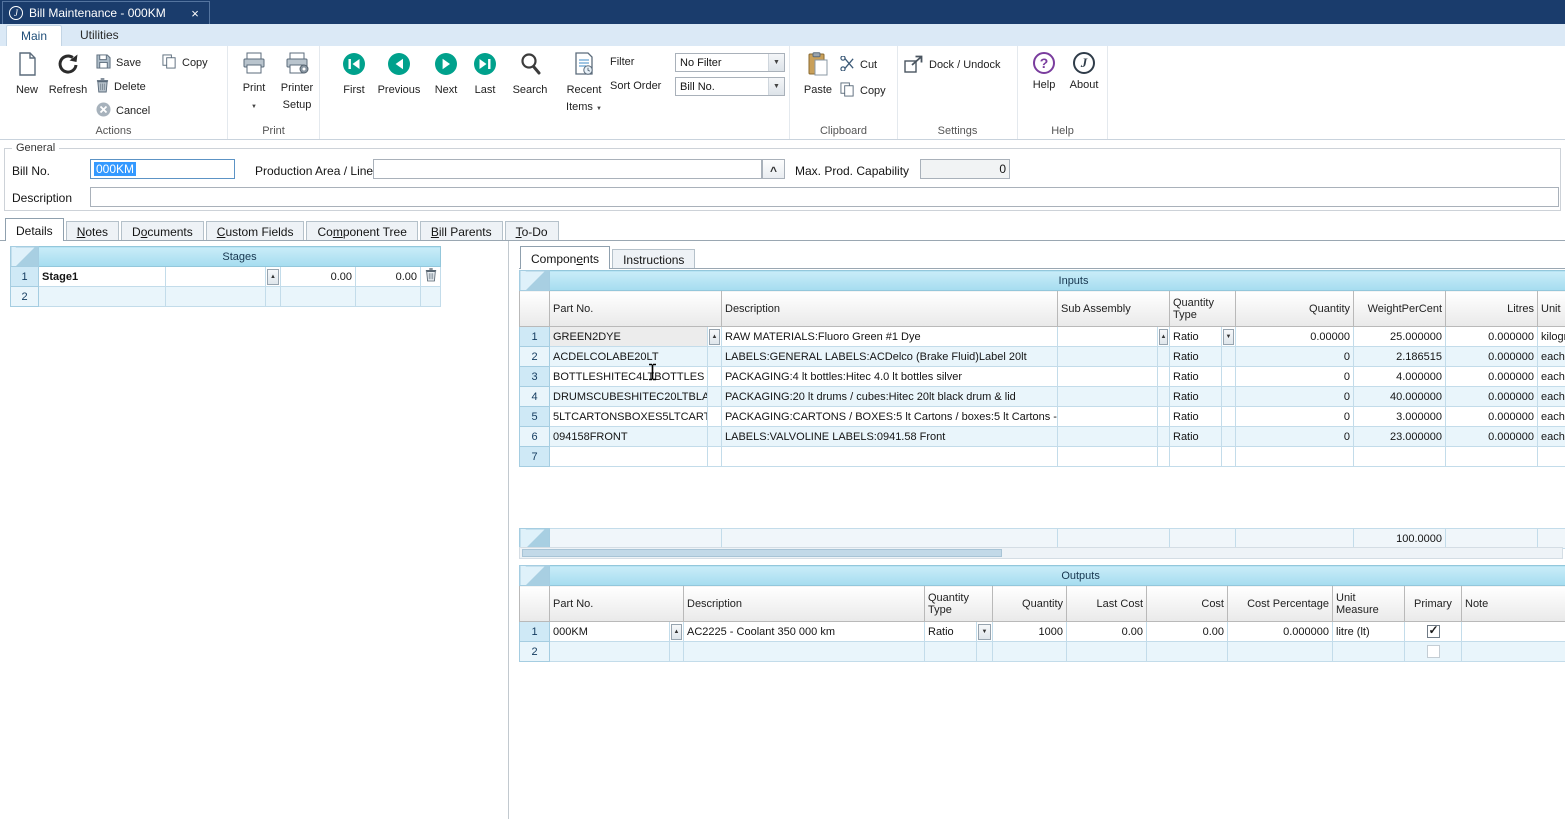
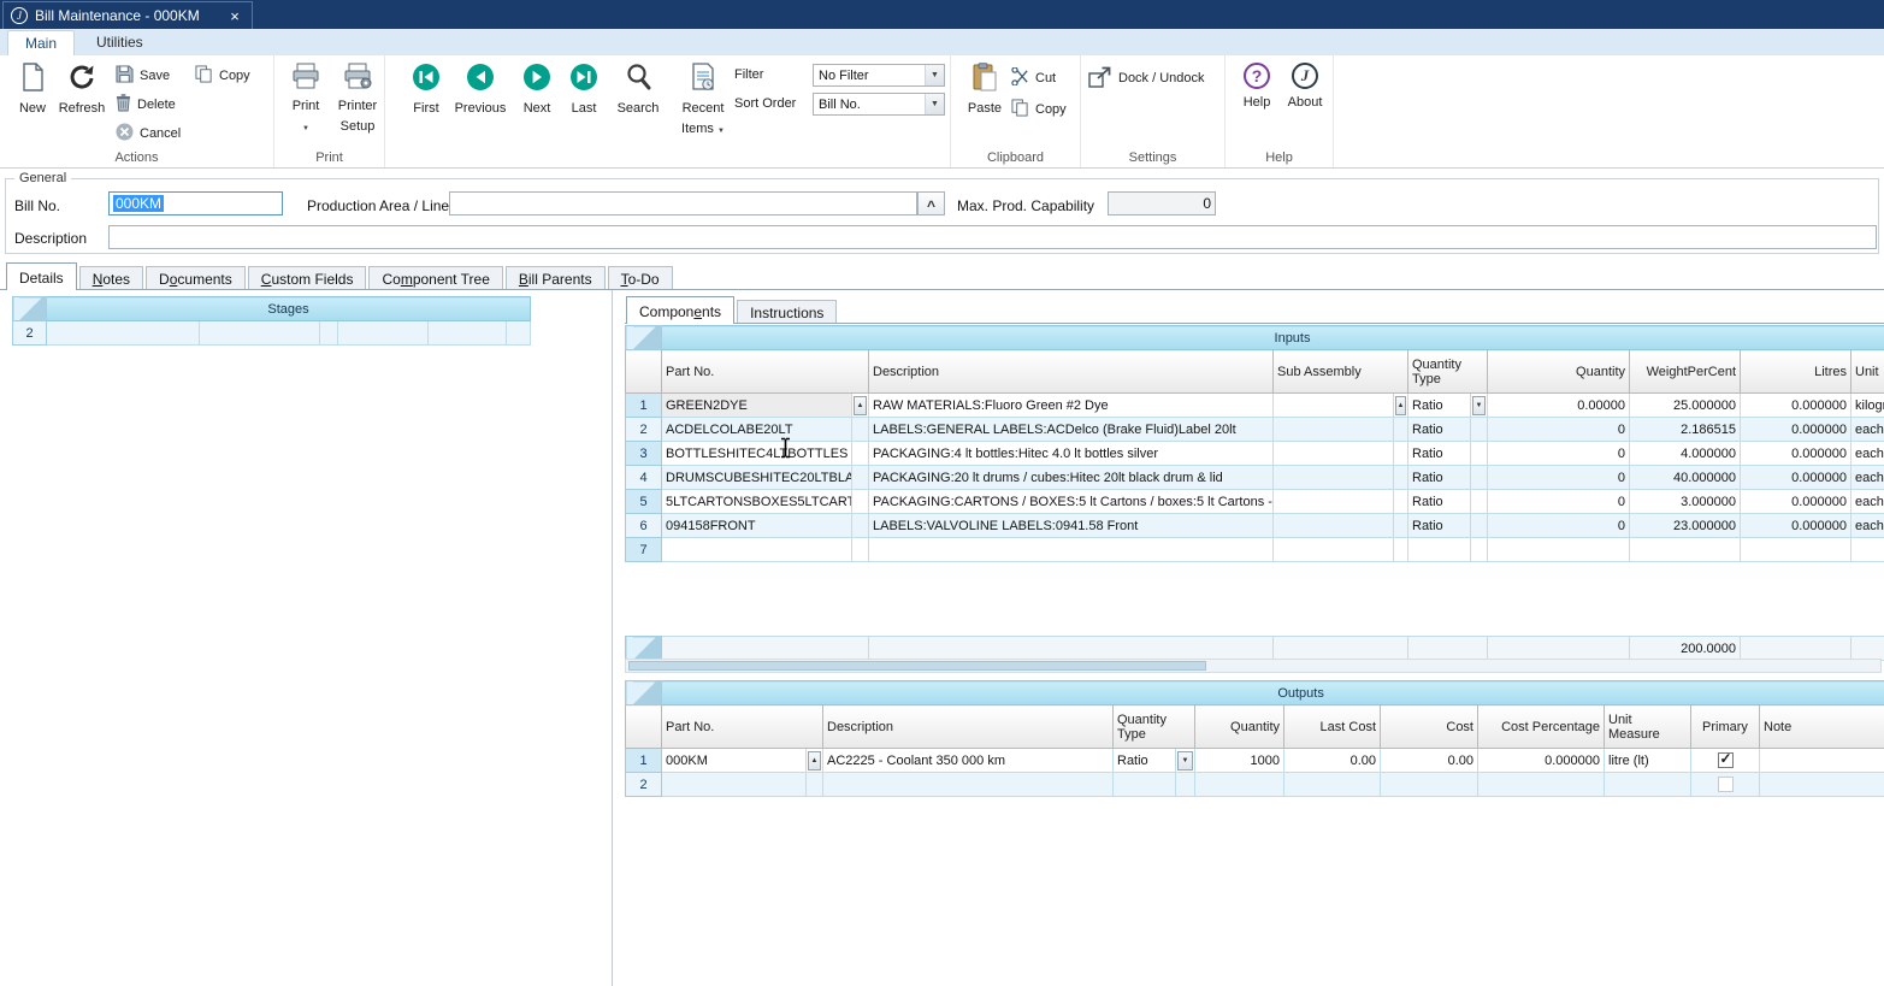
  Bill Maintenance - 000KM
  ×
  Main
  Utilities
  New
  Refresh
  Save
  Delete
  Cancel
  Copy
  Actions
  Print
  Printer
  Setup
  Print
  First
  Previous
  Next
  Last
  Search
  Recent
  Items
  Filter
  Sort Order
  No Filter
  Bill No.
  Paste
  Cut
  Copy
  Clipboard
  Dock / Undock
  Settings
  ?
  Help
  About
  Help
  General
  Bill No.
  000KM
  Production Area / Line
  Max. Prod. Capability
  0
  Description
  Details
  Notes
  Documents
  Custom Fields
  Component Tree
  Bill Parents
  To-Do
  	Stages
- 1	Stage1			0.00	0.00
  2
  Components
  Instructions
  	Inputs
  	Part No.	Description	Sub Assembly	Quantity Type	Quantity	WeightPerCent	Litres	Unit
- 1	GREEN2DYE		RAW MATERIALS:Fluoro Green #1 Dye			Ratio		0.00000	25.000000	0.000000	kilog
+ 1	GREEN2DYE		RAW MATERIALS:Fluoro Green #2 Dye			Ratio		0.00000	25.000000	0.000000	kilog
  2	ACDELCOLABE20LT		LABELS:GENERAL LABELS:ACDelco (Brake Fluid)Label 20lt			Ratio		0	2.186515	0.000000	each
  3	BOTTLESHITEC4LTBOTTLES		PACKAGING:4 lt bottles:Hitec 4.0 lt bottles silver			Ratio		0	4.000000	0.000000	each
  4	DRUMSCUBESHITEC20LTBLA		PACKAGING:20 lt drums / cubes:Hitec 20lt black drum & lid			Ratio		0	40.000000	0.000000	each
  5	5LTCARTONSBOXES5LTCART		PACKAGING:CARTONS / BOXES:5 lt Cartons / boxes:5 lt Cartons -			Ratio		0	3.000000	0.000000	each
  6	094158FRONT		LABELS:VALVOLINE LABELS:0941.58 Front			Ratio		0	23.000000	0.000000	each
  7
- 						100.0000
+ 						200.0000
  	Outputs
  	Part No.	Description	Quantity Type	Quantity	Last Cost	Cost	Cost Percentage	Unit Measure	Primary	Note
  1	000KM		AC2225 - Coolant 350 000 km	Ratio		1000	0.00	0.00	0.000000	litre (lt)
  2
